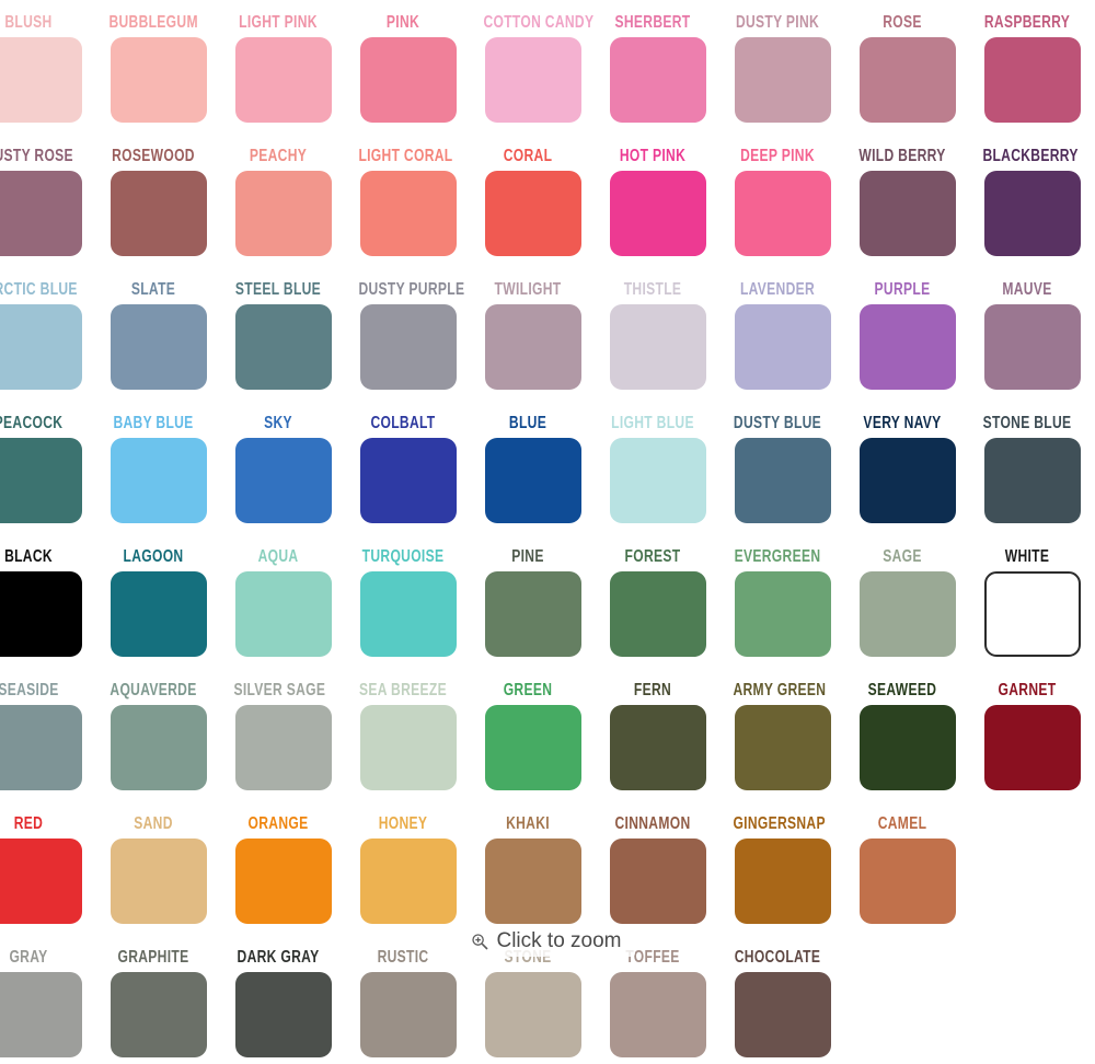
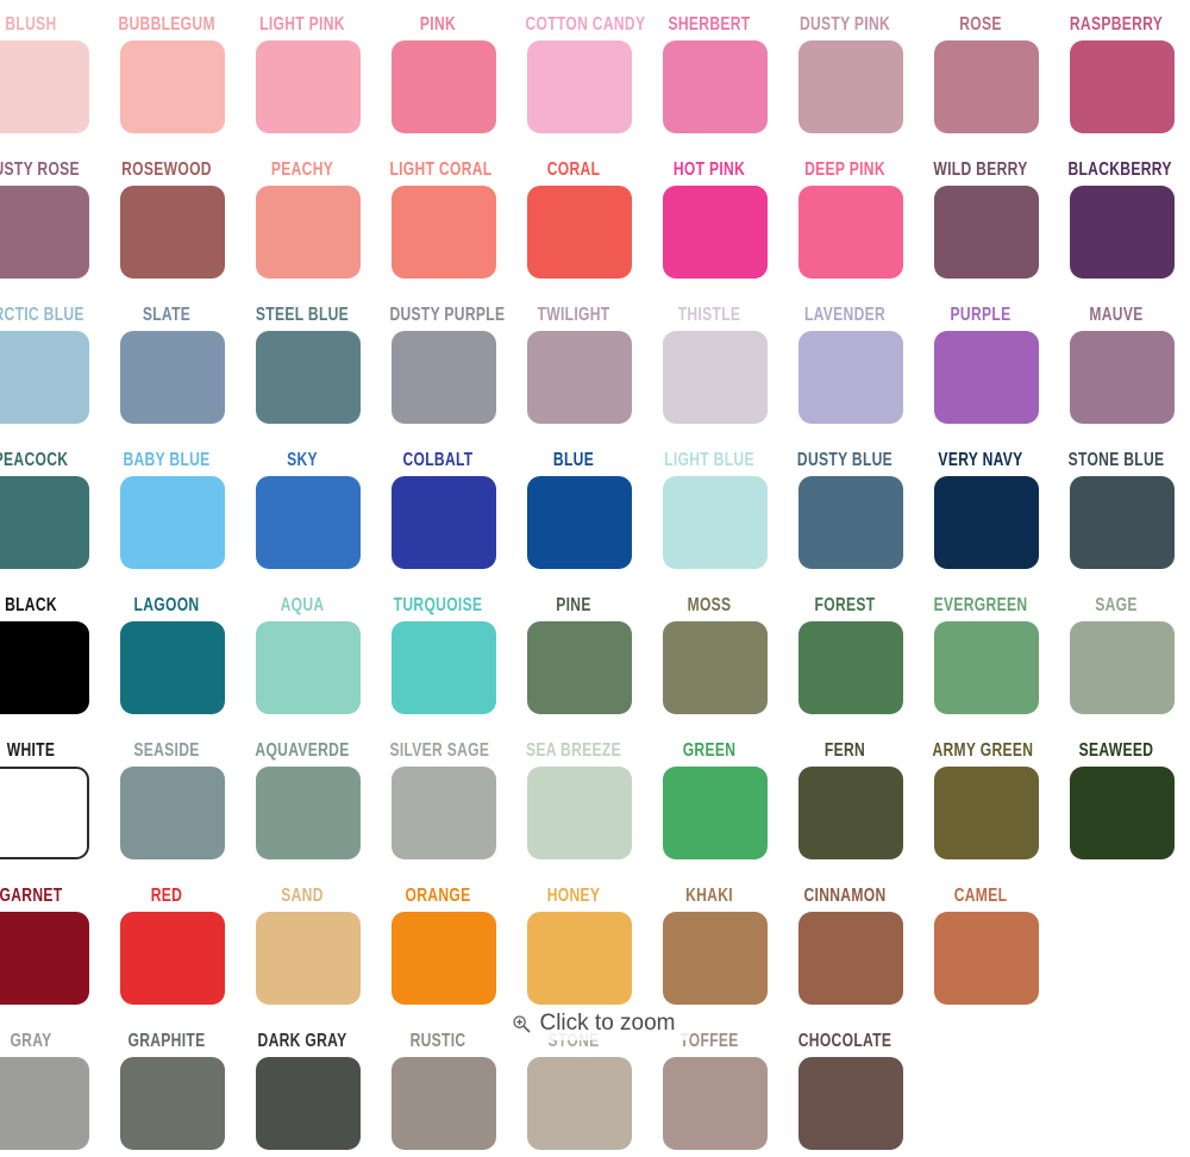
  BLUSH
  BUBBLEGUM
  LIGHT PINK
  PINK
  COTTON CANDY
  SHERBERT
  DUSTY PINK
  ROSE
  RASPBERRY
  STY ROSE
  ROSEWOOD
  PEACHY
  LIGHT CORAL
  CORAL
  HOT PINK
  DEEP PINK
  WILD BERRY
  BLACKBERRY
  CTIC BLUE
  SLATE
  STEEL BLUE
  DUSTY PURPLE
  TWILIGHT
  THISTLE
  LAVENDER
  PURPLE
  MAUVE
  EACOCK
  BABY BLUE
  SKY
  COLBALT
  BLUE
  LIGHT BLUE
  DUSTY BLUE
  VERY NAVY
  STONE BLUE
  BLACK
  LAGOON
  AQUA
  TURQUOISE
  PINE
+ MOSS
  FOREST
  EVERGREEN
  SAGE
  WHITE
  SEASIDE
  AQUAVERDE
  SILVER SAGE
  SEA BREEZE
  GREEN
  FERN
  ARMY GREEN
  SEAWEED
  GARNET
  RED
  SAND
  ORANGE
  HONEY
  KHAKI
  CINNAMON
- GINGERSNAP
  CAMEL
  GRAY
  GRAPHITE
  DARK GRAY
  RUSTIC
  STONE
  TOFFEE
  CHOCOLATE
  Click to zoom
